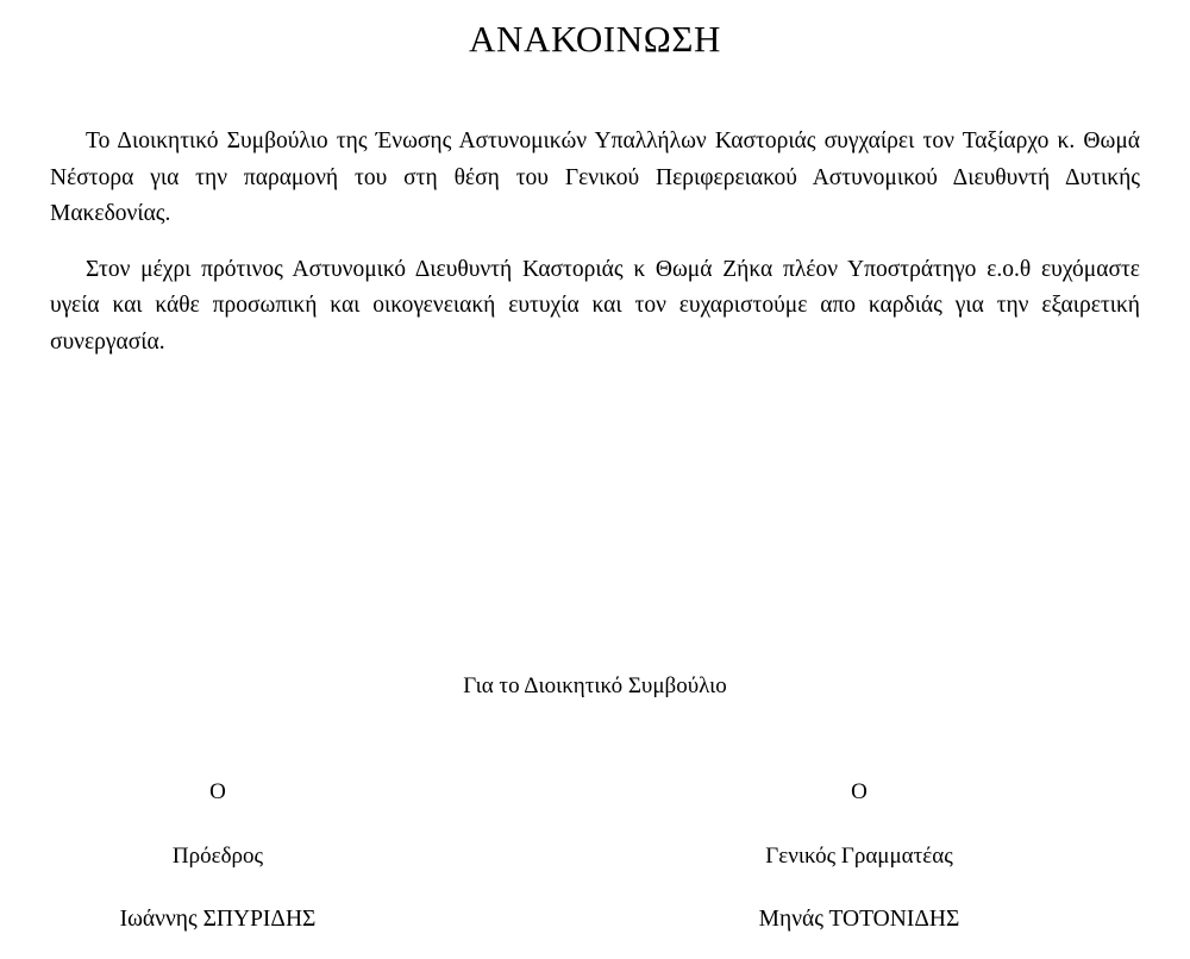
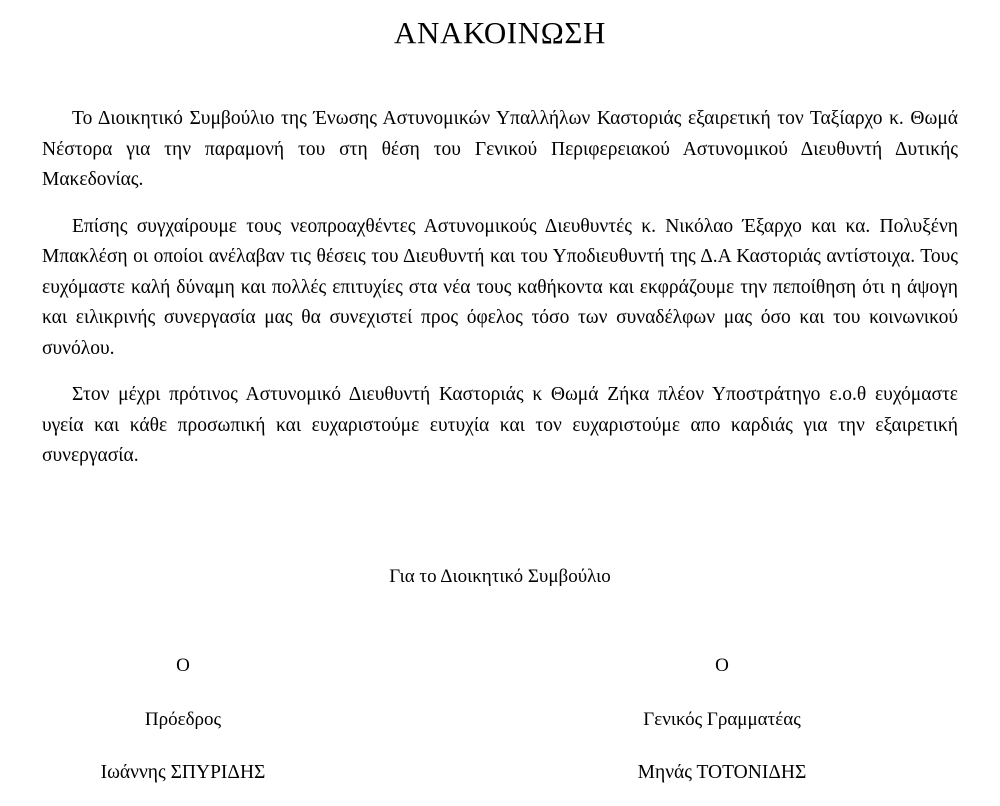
  ΑΝΑΚΟΙΝΩΣΗ
- Το Διοικητικό Συμβούλιο της Ένωσης Αστυνομικών Υπαλλήλων Καστοριάς συγχαίρει τον Ταξίαρχο κ. Θωμά Νέστορα για την παραμονή του στη θέση του Γενικού Περιφερειακού Αστυνομικού Διευθυντή Δυτικής Μακεδονίας.
+ Το Διοικητικό Συμβούλιο της Ένωσης Αστυνομικών Υπαλλήλων Καστοριάς εξαιρετική τον Ταξίαρχο κ. Θωμά Νέστορα για την παραμονή του στη θέση του Γενικού Περιφερειακού Αστυνομικού Διευθυντή Δυτικής Μακεδονίας.
+ Επίσης συγχαίρουμε τους νεοπροαχθέντες Αστυνομικούς Διευθυντές κ. Νικόλαο Έξαρχο και κα. Πολυξένη Μπακλέση οι οποίοι ανέλαβαν τις θέσεις του Διευθυντή και του Υποδιευθυντή της Δ.Α Καστοριάς αντίστοιχα. Τους ευχόμαστε καλή δύναμη και πολλές επιτυχίες στα νέα τους καθήκοντα και εκφράζουμε την πεποίθηση ότι η άψογη και ειλικρινής συνεργασία μας θα συνεχιστεί προς όφελος τόσο των συναδέλφων μας όσο και του κοινωνικού συνόλου.
- Στον μέχρι πρότινος Αστυνομικό Διευθυντή Καστοριάς κ Θωμά Ζήκα πλέον Υποστράτηγο ε.ο.θ ευχόμαστε υγεία και κάθε προσωπική και οικογενειακή ευτυχία και τον ευχαριστούμε απο καρδιάς για την εξαιρετική συνεργασία.
+ Στον μέχρι πρότινος Αστυνομικό Διευθυντή Καστοριάς κ Θωμά Ζήκα πλέον Υποστράτηγο ε.ο.θ ευχόμαστε υγεία και κάθε προσωπική και ευχαριστούμε ευτυχία και τον ευχαριστούμε απο καρδιάς για την εξαιρετική συνεργασία.
  Για το Διοικητικό Συμβούλιο
  Ο
  Πρόεδρος
  Ιωάννης ΣΠΥΡΙΔΗΣ
  Ο
  Γενικός Γραμματέας
  Μηνάς ΤΟΤΟΝΙΔΗΣ
